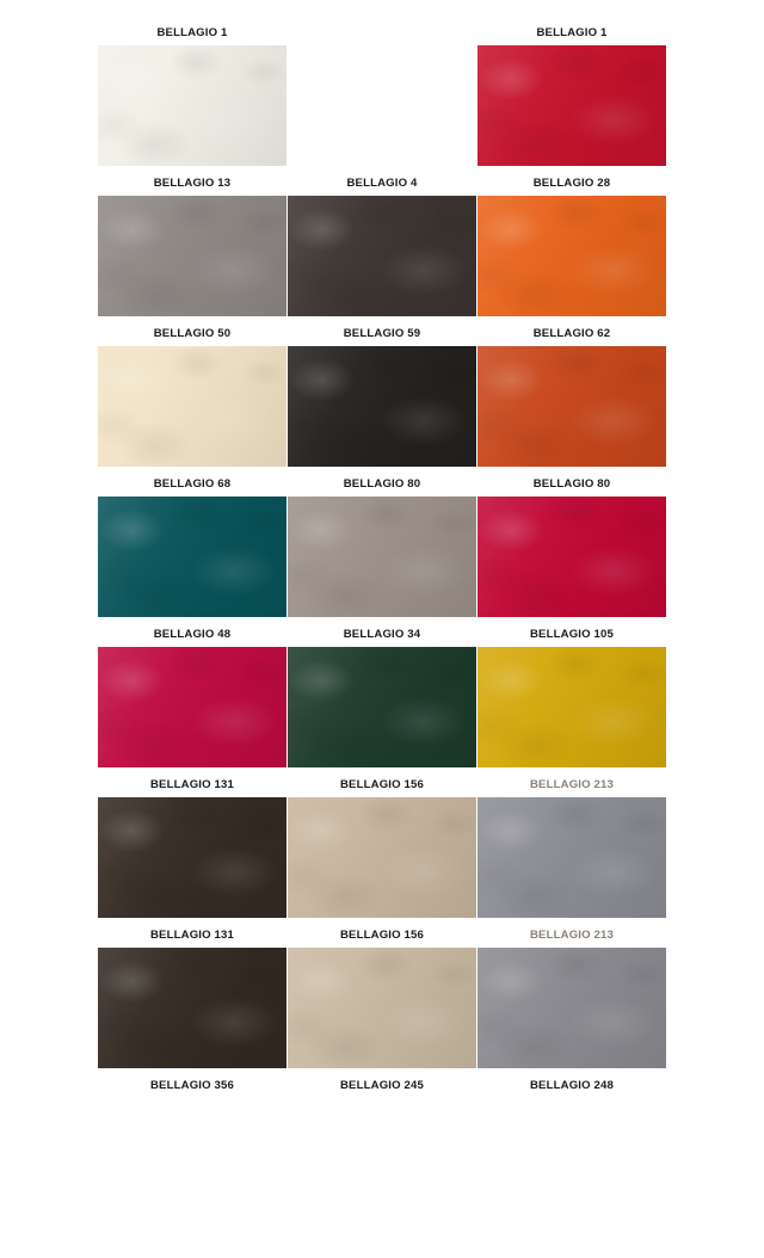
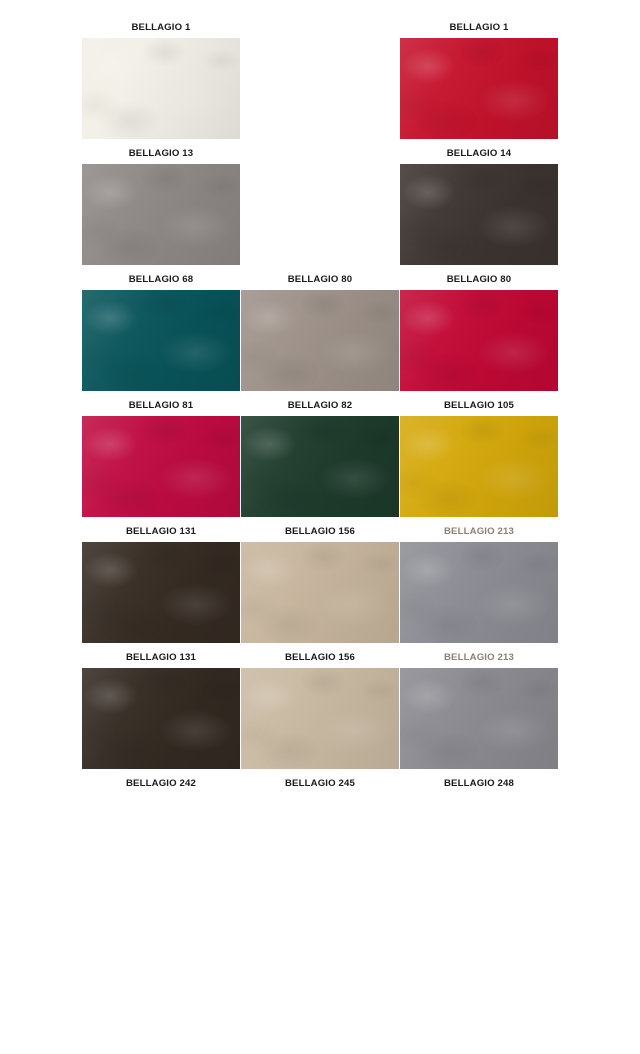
  BELLAGIO 1
  BELLAGIO 1
  BELLAGIO 13
- BELLAGIO 4
+ BELLAGIO 14
- BELLAGIO 28
- BELLAGIO 50
- BELLAGIO 59
- BELLAGIO 62
  BELLAGIO 68
  BELLAGIO 80
  BELLAGIO 80
- BELLAGIO 48
+ BELLAGIO 81
- BELLAGIO 34
+ BELLAGIO 82
  BELLAGIO 105
  BELLAGIO 131
  BELLAGIO 156
  BELLAGIO 213
  BELLAGIO 131
  BELLAGIO 156
  BELLAGIO 213
- BELLAGIO 356
+ BELLAGIO 242
  BELLAGIO 245
  BELLAGIO 248
